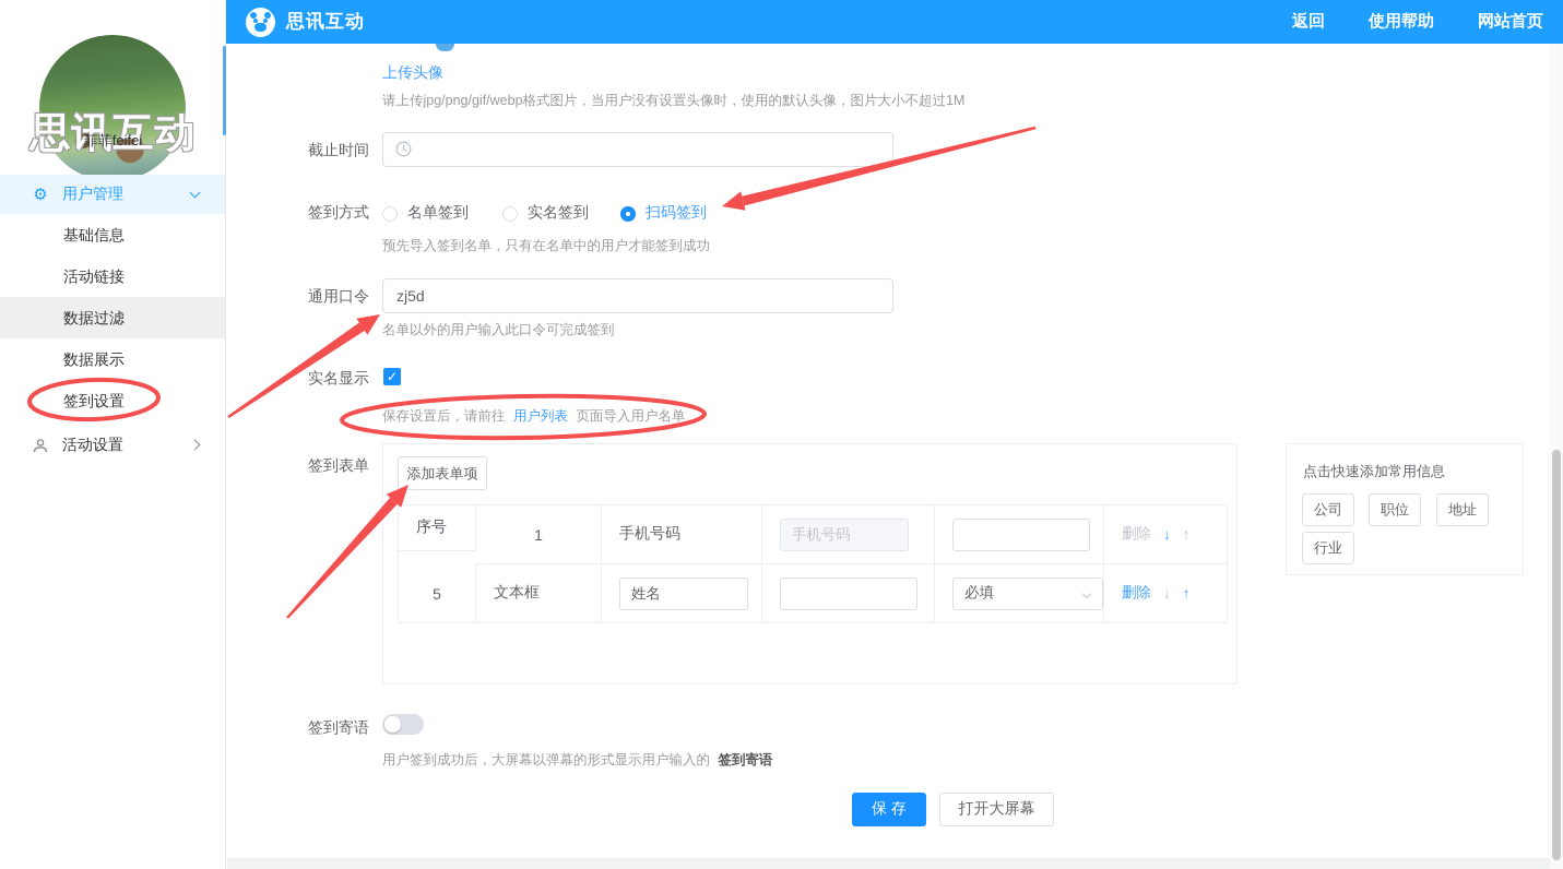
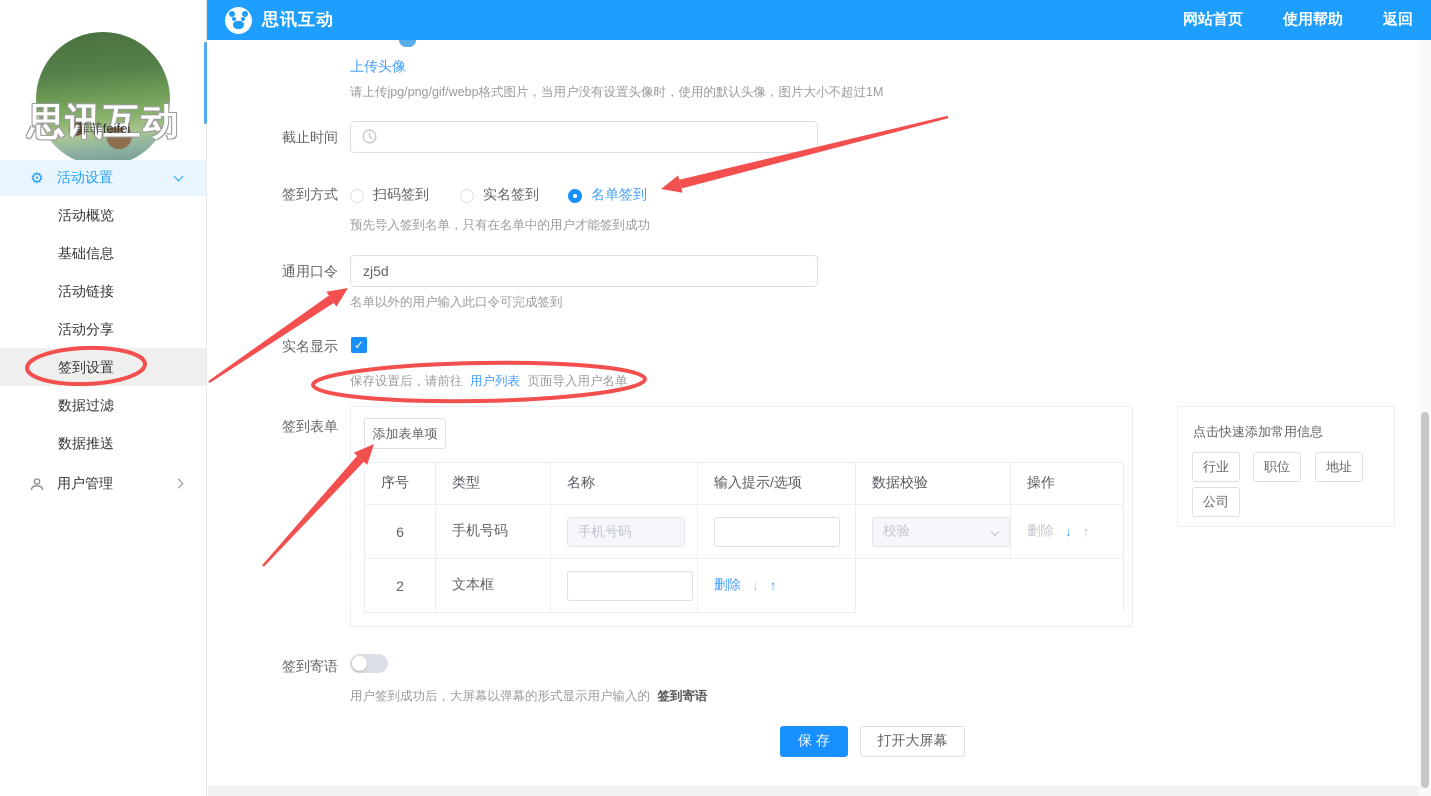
  思讯互动
  菲菲feifei
  ⚙
- 用户管理
+ 活动设置
+ 活动概览
  基础信息
  活动链接
+ 活动分享
- 数据过滤
+ 签到设置
- 数据展示
- 签到设置
+ 数据过滤
+ 数据推送
- 活动设置
+ 用户管理
  思讯互动
- 返回
+ 网站首页
  使用帮助
- 网站首页
+ 返回
  上传头像
  请上传jpg/png/gif/webp格式图片，当用户没有设置头像时，使用的默认头像，图片大小不超过1M
  截止时间
  签到方式
- 名单签到
+ 扫码签到
  实名签到
- 扫码签到
+ 名单签到
  预先导入签到名单，只有在名单中的用户才能签到成功
  通用口令
  zj5d
  名单以外的用户输入此口令可完成签到
  实名显示
  ✓
  保存设置后，请前往 用户列表 页面导入用户名单
  签到表单
  添加表单项
  序号
+ 类型
+ 名称
+ 输入提示/选项
+ 数据校验
+ 操作
- 1
+ 6
  手机号码
  手机号码
+ 校验
  删除
  ↓
  ↑
- 5
+ 2
  文本框
- 姓名
- 必填
  删除
  ↓
  ↑
  点击快速添加常用信息
- 公司
+ 行业
  职位
  地址
- 行业
+ 公司
  签到寄语
  用户签到成功后，大屏幕以弹幕的形式显示用户输入的 签到寄语
  保 存
  打开大屏幕
